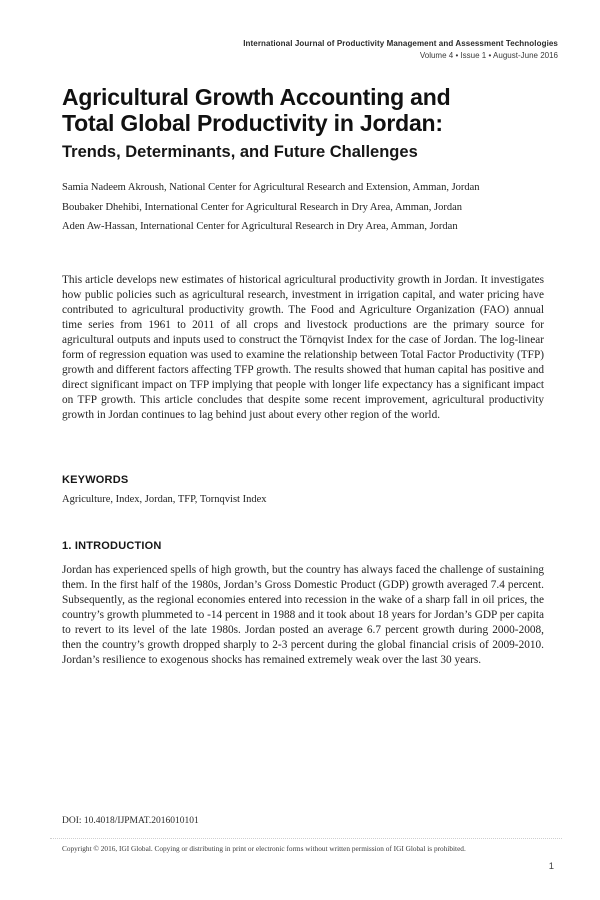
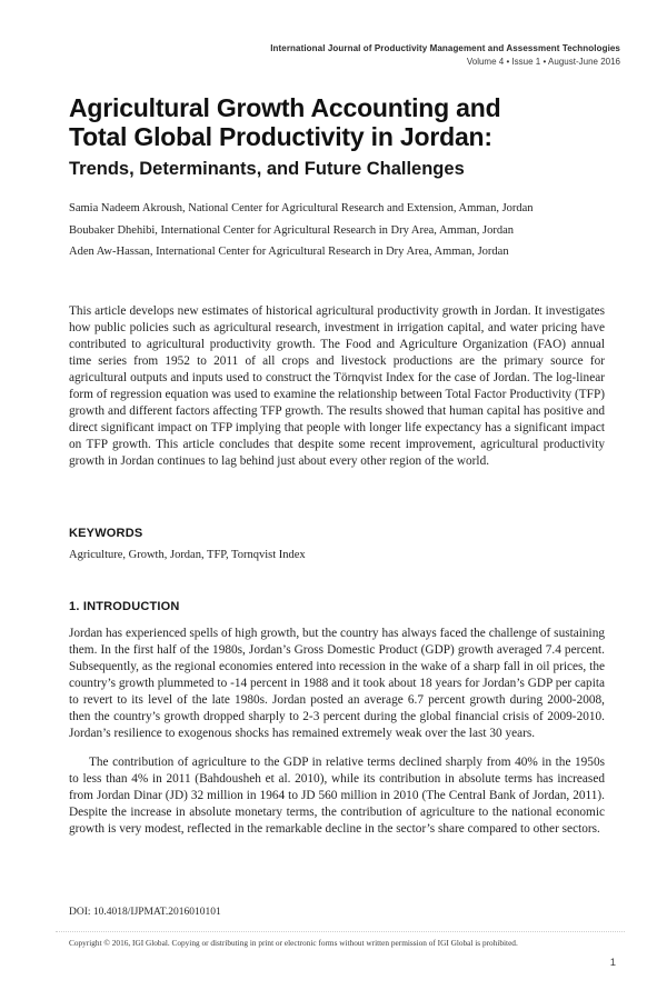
  International Journal of Productivity Management and Assessment Technologies
  Volume 4 • Issue 1 • August-June 2016
  Agricultural Growth Accounting and
  Total Global Productivity in Jordan:
  Trends, Determinants, and Future Challenges
  Samia Nadeem Akroush, National Center for Agricultural Research and Extension, Amman, Jordan
  Boubaker Dhehibi, International Center for Agricultural Research in Dry Area, Amman, Jordan
  Aden Aw-Hassan, International Center for Agricultural Research in Dry Area, Amman, Jordan
- This article develops new estimates of historical agricultural productivity growth in Jordan. It investigates how public policies such as agricultural research, investment in irrigation capital, and water pricing have contributed to agricultural productivity growth. The Food and Agriculture Organization (FAO) annual time series from 1961 to 2011 of all crops and livestock productions are the primary source for agricultural outputs and inputs used to construct the Törnqvist Index for the case of Jordan. The log-linear form of regression equation was used to examine the relationship between Total Factor Productivity (TFP) growth and different factors affecting TFP growth. The results showed that human capital has positive and direct significant impact on TFP implying that people with longer life expectancy has a significant impact on TFP growth. This article concludes that despite some recent improvement, agricultural productivity growth in Jordan continues to lag behind just about every other region of the world.
+ This article develops new estimates of historical agricultural productivity growth in Jordan. It investigates how public policies such as agricultural research, investment in irrigation capital, and water pricing have contributed to agricultural productivity growth. The Food and Agriculture Organization (FAO) annual time series from 1952 to 2011 of all crops and livestock productions are the primary source for agricultural outputs and inputs used to construct the Törnqvist Index for the case of Jordan. The log-linear form of regression equation was used to examine the relationship between Total Factor Productivity (TFP) growth and different factors affecting TFP growth. The results showed that human capital has positive and direct significant impact on TFP implying that people with longer life expectancy has a significant impact on TFP growth. This article concludes that despite some recent improvement, agricultural productivity growth in Jordan continues to lag behind just about every other region of the world.
  KEYWORDS
- Agriculture, Index, Jordan, TFP, Tornqvist Index
+ Agriculture, Growth, Jordan, TFP, Tornqvist Index
  1. INTRODUCTION
  Jordan has experienced spells of high growth, but the country has always faced the challenge of sustaining them. In the first half of the 1980s, Jordan’s Gross Domestic Product (GDP) growth averaged 7.4 percent. Subsequently, as the regional economies entered into recession in the wake of a sharp fall in oil prices, the country’s growth plummeted to -14 percent in 1988 and it took about 18 years for Jordan’s GDP per capita to revert to its level of the late 1980s. Jordan posted an average 6.7 percent growth during 2000-2008, then the country’s growth dropped sharply to 2-3 percent during the global financial crisis of 2009-2010. Jordan’s resilience to exogenous shocks has remained extremely weak over the last 30 years.
+ The contribution of agriculture to the GDP in relative terms declined sharply from 40% in the 1950s to less than 4% in 2011 (Bahdousheh et al. 2010), while its contribution in absolute terms has increased from Jordan Dinar (JD) 32 million in 1964 to JD 560 million in 2010 (The Central Bank of Jordan, 2011). Despite the increase in absolute monetary terms, the contribution of agriculture to the national economic growth is very modest, reflected in the remarkable decline in the sector’s share compared to other sectors.
  DOI: 10.4018/IJPMAT.2016010101
  Copyright © 2016, IGI Global. Copying or distributing in print or electronic forms without written permission of IGI Global is prohibited.
  1
